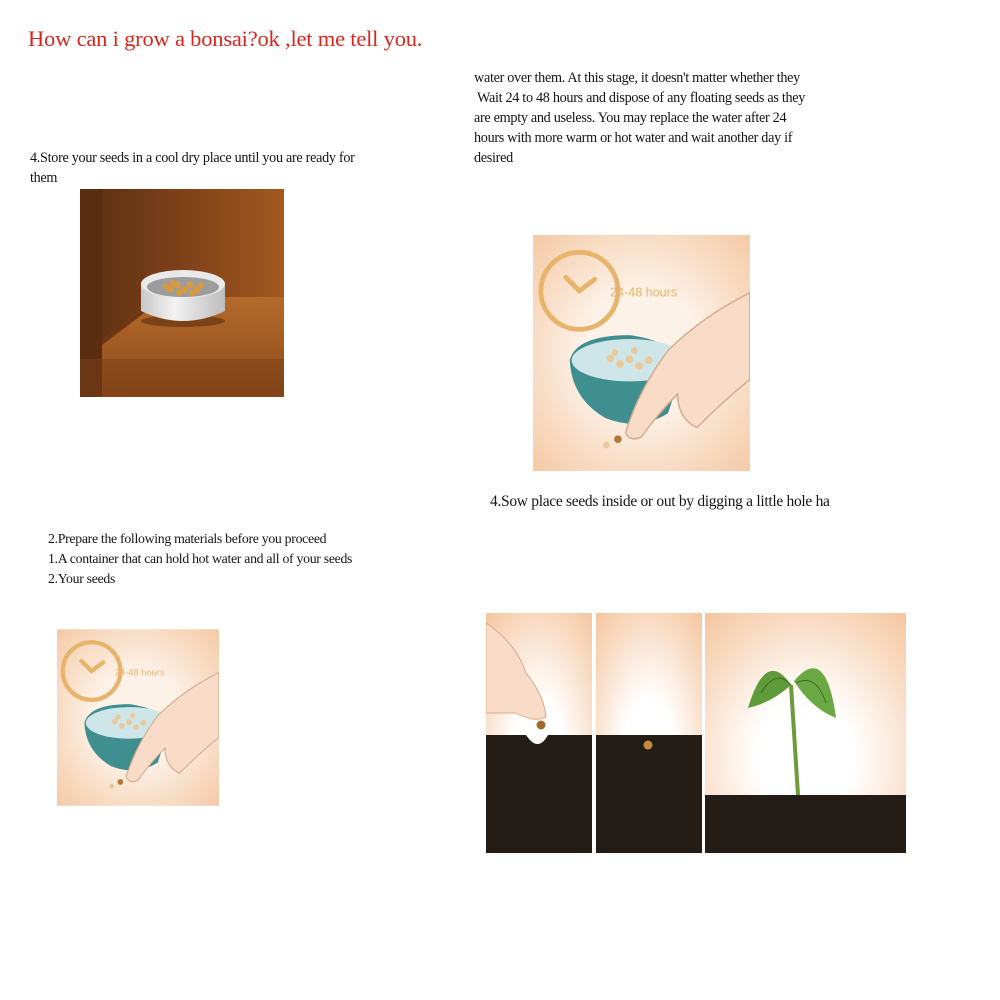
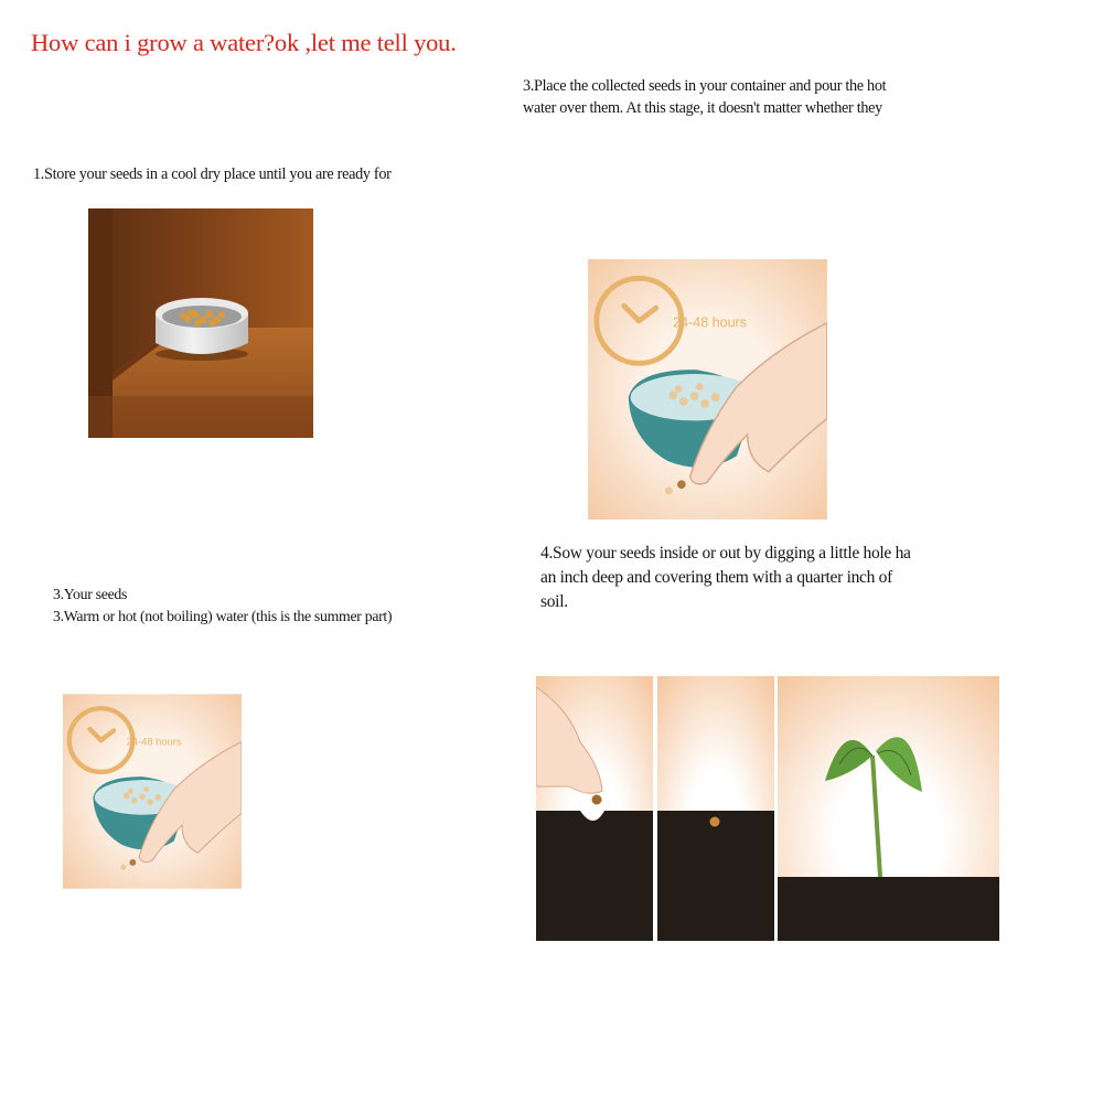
- How can i grow a bonsai?ok ,let me tell you.
+ How can i grow a water?ok ,let me tell you.
- 4.Store your seeds in a cool dry place until you are ready for
+ 1.Store your seeds in a cool dry place until you are ready for
- them
- 2.Prepare the following materials before you proceed
- 1.A container that can hold hot water and all of your seeds
- 2.Your seeds
+ 3.Your seeds
+ 3.Warm or hot (not boiling) water (this is the summer part)
  24-48 hours
+ 3.Place the collected seeds in your container and pour the hot
  water over them. At this stage, it doesn't matter whether they
- Wait 24 to 48 hours and dispose of any floating seeds as they
- are empty and useless. You may replace the water after 24
- hours with more warm or hot water and wait another day if
- desired
  24-48 hours
- 4.Sow place seeds inside or out by digging a little hole ha
+ 4.Sow your seeds inside or out by digging a little hole ha
+ an inch deep and covering them with a quarter inch of
+ soil.
